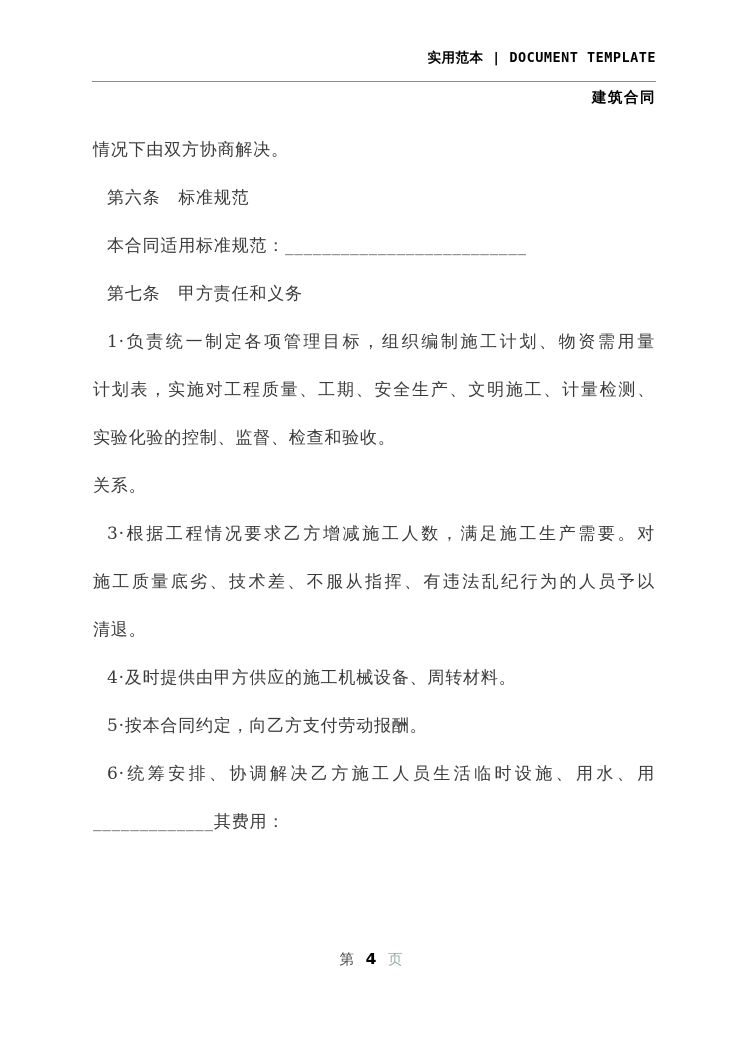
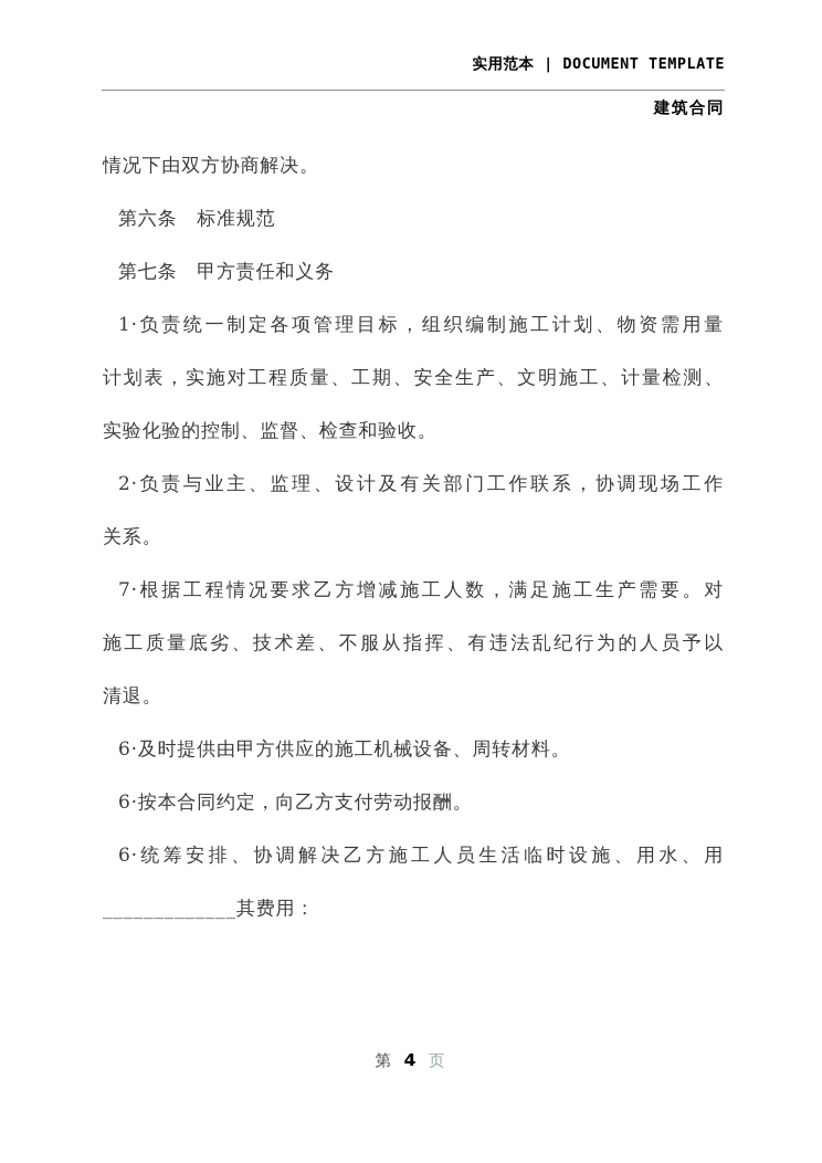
  实用范本 | DOCUMENT TEMPLATE
  建筑合同
  情况下由双方协商解决。
  第六条 标准规范
- 本合同适用标准规范：__________________________
  第七条 甲方责任和义务
  1·负责统一制定各项管理目标，组织编制施工计划、物资需用量
  计划表，实施对工程质量、工期、安全生产、文明施工、计量检测、
  实验化验的控制、监督、检查和验收。
+ 2·负责与业主、监理、设计及有关部门工作联系，协调现场工作
  关系。
- 3·根据工程情况要求乙方增减施工人数，满足施工生产需要。对
+ 7·根据工程情况要求乙方增减施工人数，满足施工生产需要。对
  施工质量底劣、技术差、不服从指挥、有违法乱纪行为的人员予以
  清退。
- 4·及时提供由甲方供应的施工机械设备、周转材料。
+ 6·及时提供由甲方供应的施工机械设备、周转材料。
- 5·按本合同约定，向乙方支付劳动报酬。
+ 6·按本合同约定，向乙方支付劳动报酬。
  6·统筹安排、协调解决乙方施工人员生活临时设施、用水、用
  _____________其费用：
  第 4 页
